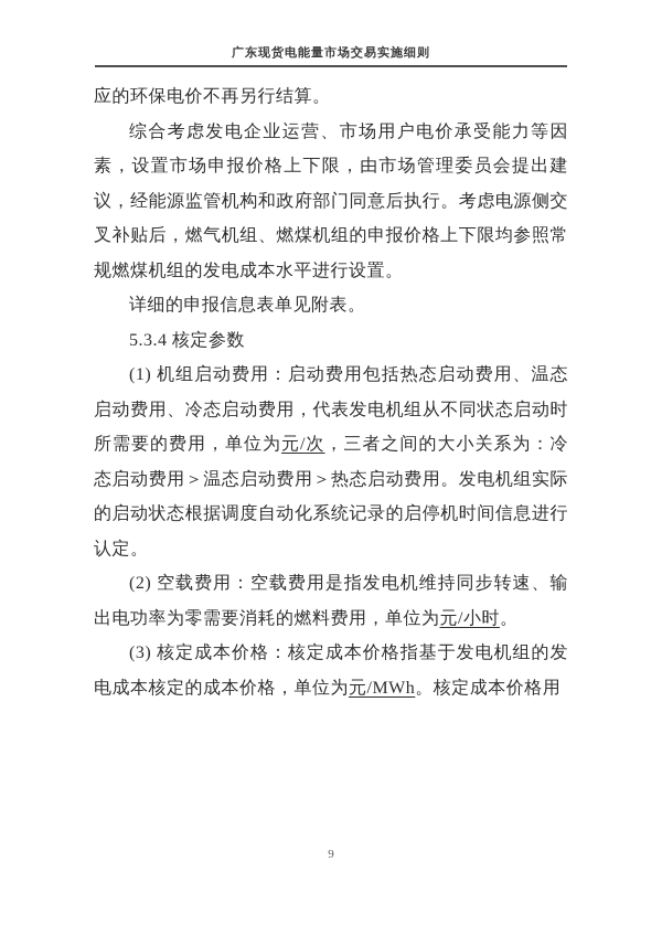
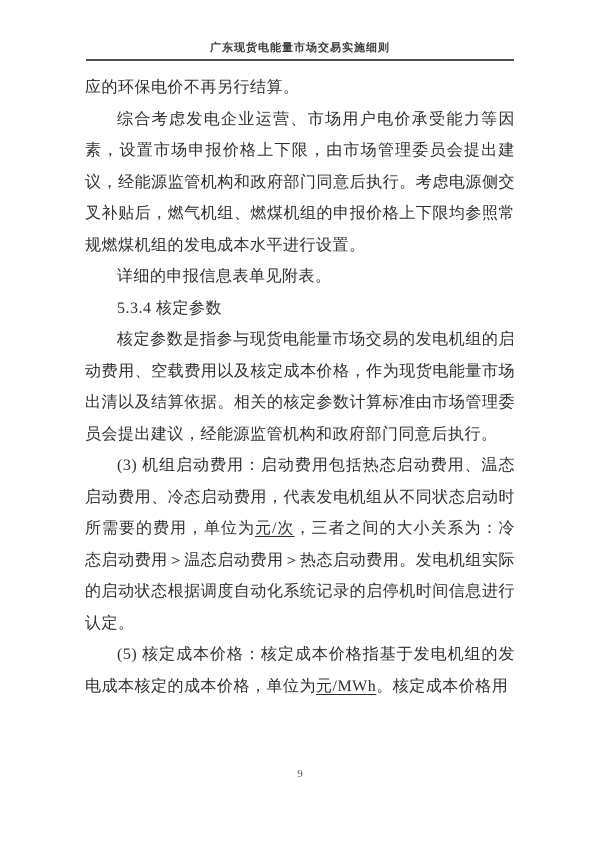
  广东现货电能量市场交易实施细则
  应的环保电价不再另行结算。
  综合考虑发电企业运营、市场用户电价承受能力等因素，设置市场申报价格上下限，由市场管理委员会提出建议，经能源监管机构和政府部门同意后执行。考虑电源侧交叉补贴后，燃气机组、燃煤机组的申报价格上下限均参照常规燃煤机组的发电成本水平进行设置。
  详细的申报信息表单见附表。
  5.3.4 核定参数
+ 核定参数是指参与现货电能量市场交易的发电机组的启动费用、空载费用以及核定成本价格，作为现货电能量市场出清以及结算依据。相关的核定参数计算标准由市场管理委员会提出建议，经能源监管机构和政府部门同意后执行。
- (1) 机组启动费用：启动费用包括热态启动费用、温态启动费用、冷态启动费用，代表发电机组从不同状态启动时所需要的费用，单位为元/次，三者之间的大小关系为：冷态启动费用＞温态启动费用＞热态启动费用。发电机组实际的启动状态根据调度自动化系统记录的启停机时间信息进行认定。
+ (3) 机组启动费用：启动费用包括热态启动费用、温态启动费用、冷态启动费用，代表发电机组从不同状态启动时所需要的费用，单位为元/次，三者之间的大小关系为：冷态启动费用＞温态启动费用＞热态启动费用。发电机组实际的启动状态根据调度自动化系统记录的启停机时间信息进行认定。
- (2) 空载费用：空载费用是指发电机维持同步转速、输出电功率为零需要消耗的燃料费用，单位为元/小时。
- (3) 核定成本价格：核定成本价格指基于发电机组的发电成本核定的成本价格，单位为元/MWh。核定成本价格用
+ (5) 核定成本价格：核定成本价格指基于发电机组的发电成本核定的成本价格，单位为元/MWh。核定成本价格用
  9
